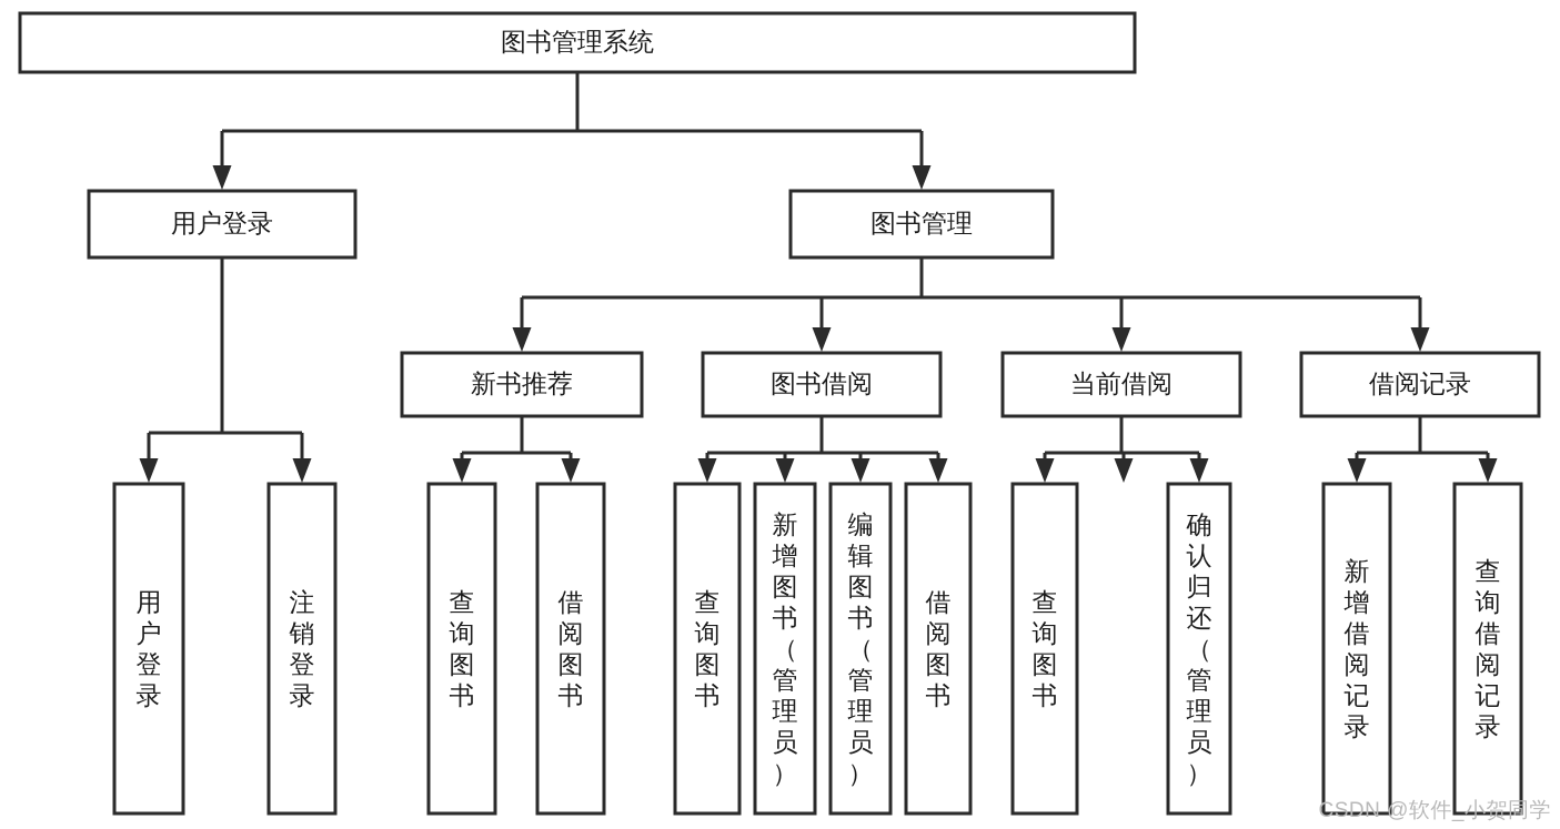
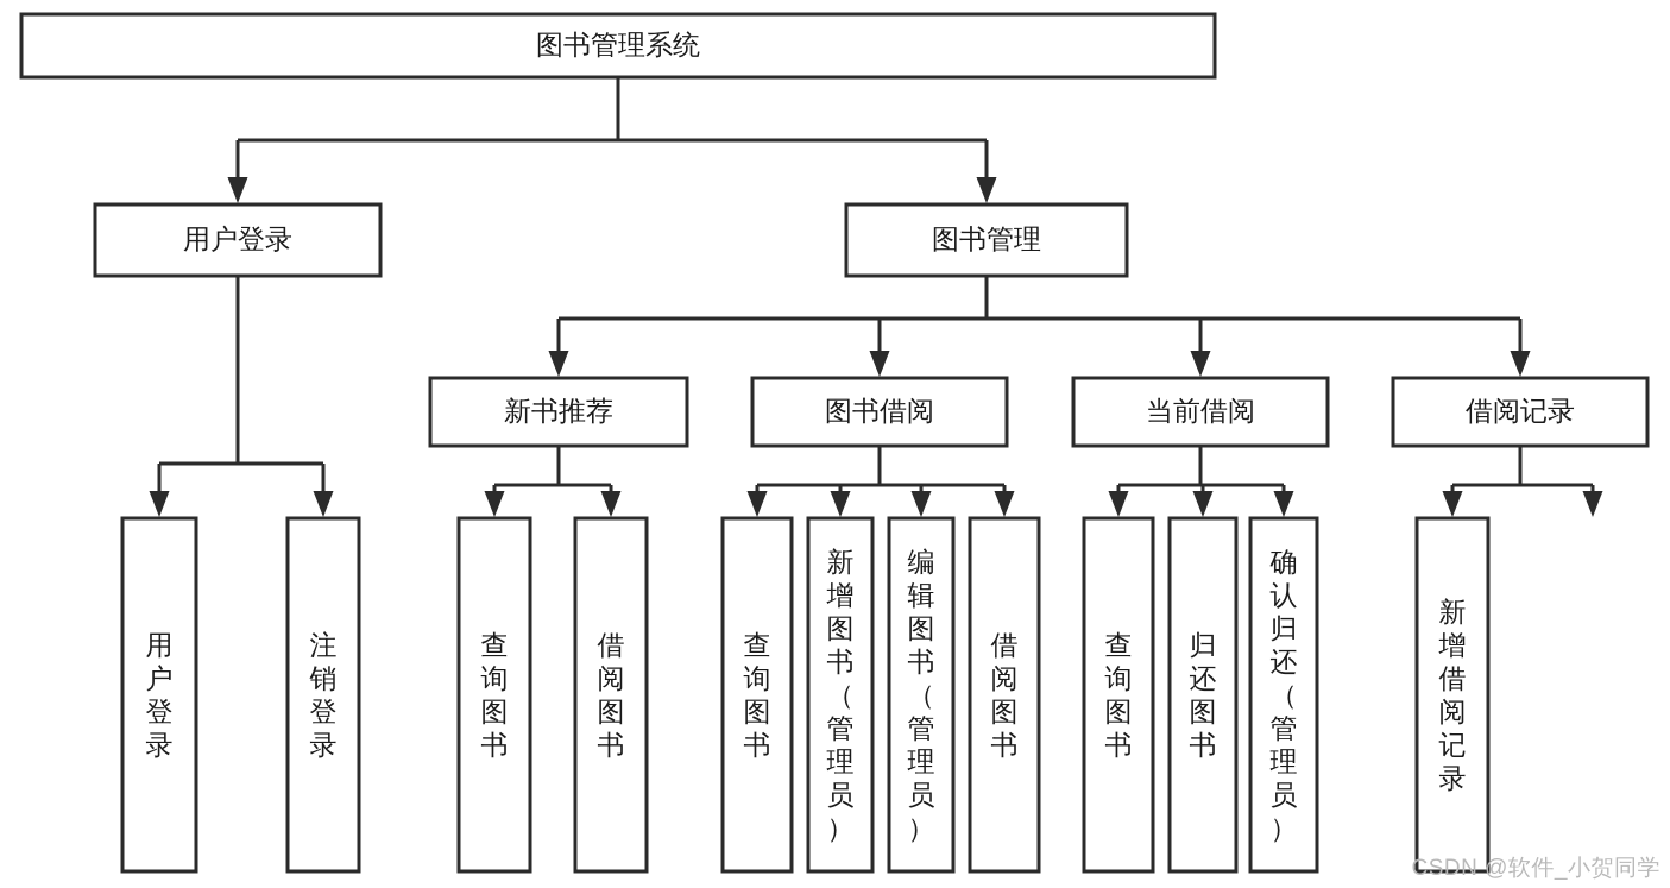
  图书管理系统
  用户登录
  图书管理
  新书推荐
  图书借阅
  当前借阅
  借阅记录
  用户登录
  注销登录
  查询图书
  借阅图书
  查询图书
  新增图书（管理员）
  编辑图书（管理员）
  借阅图书
  查询图书
+ 归还图书
  确认归还（管理员）
  新增借阅记录
- 查询借阅记录
  CSDN @软件_小贺同学
